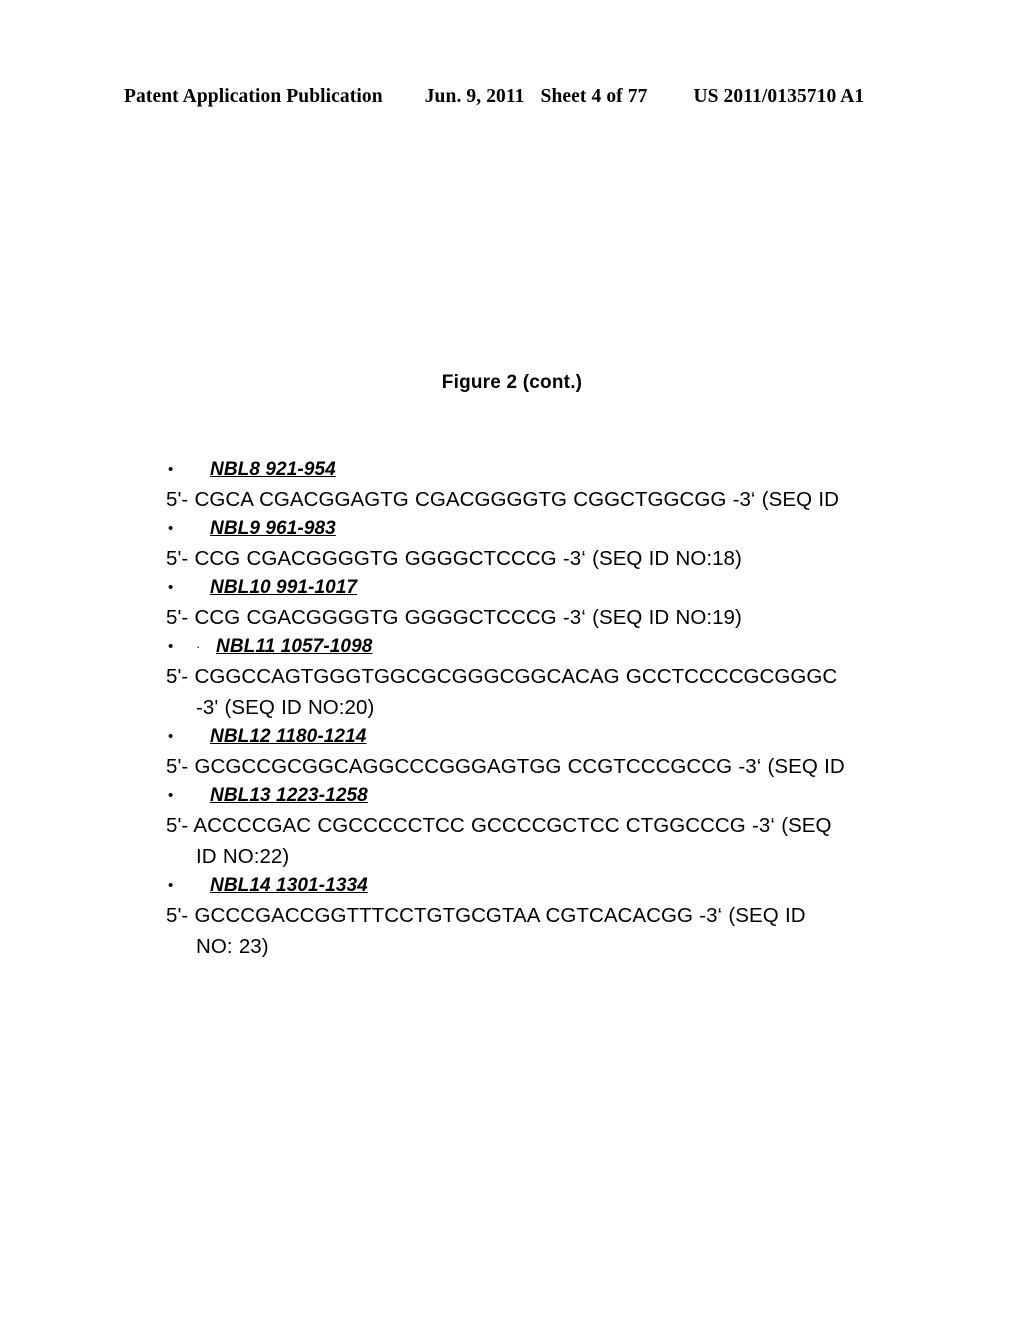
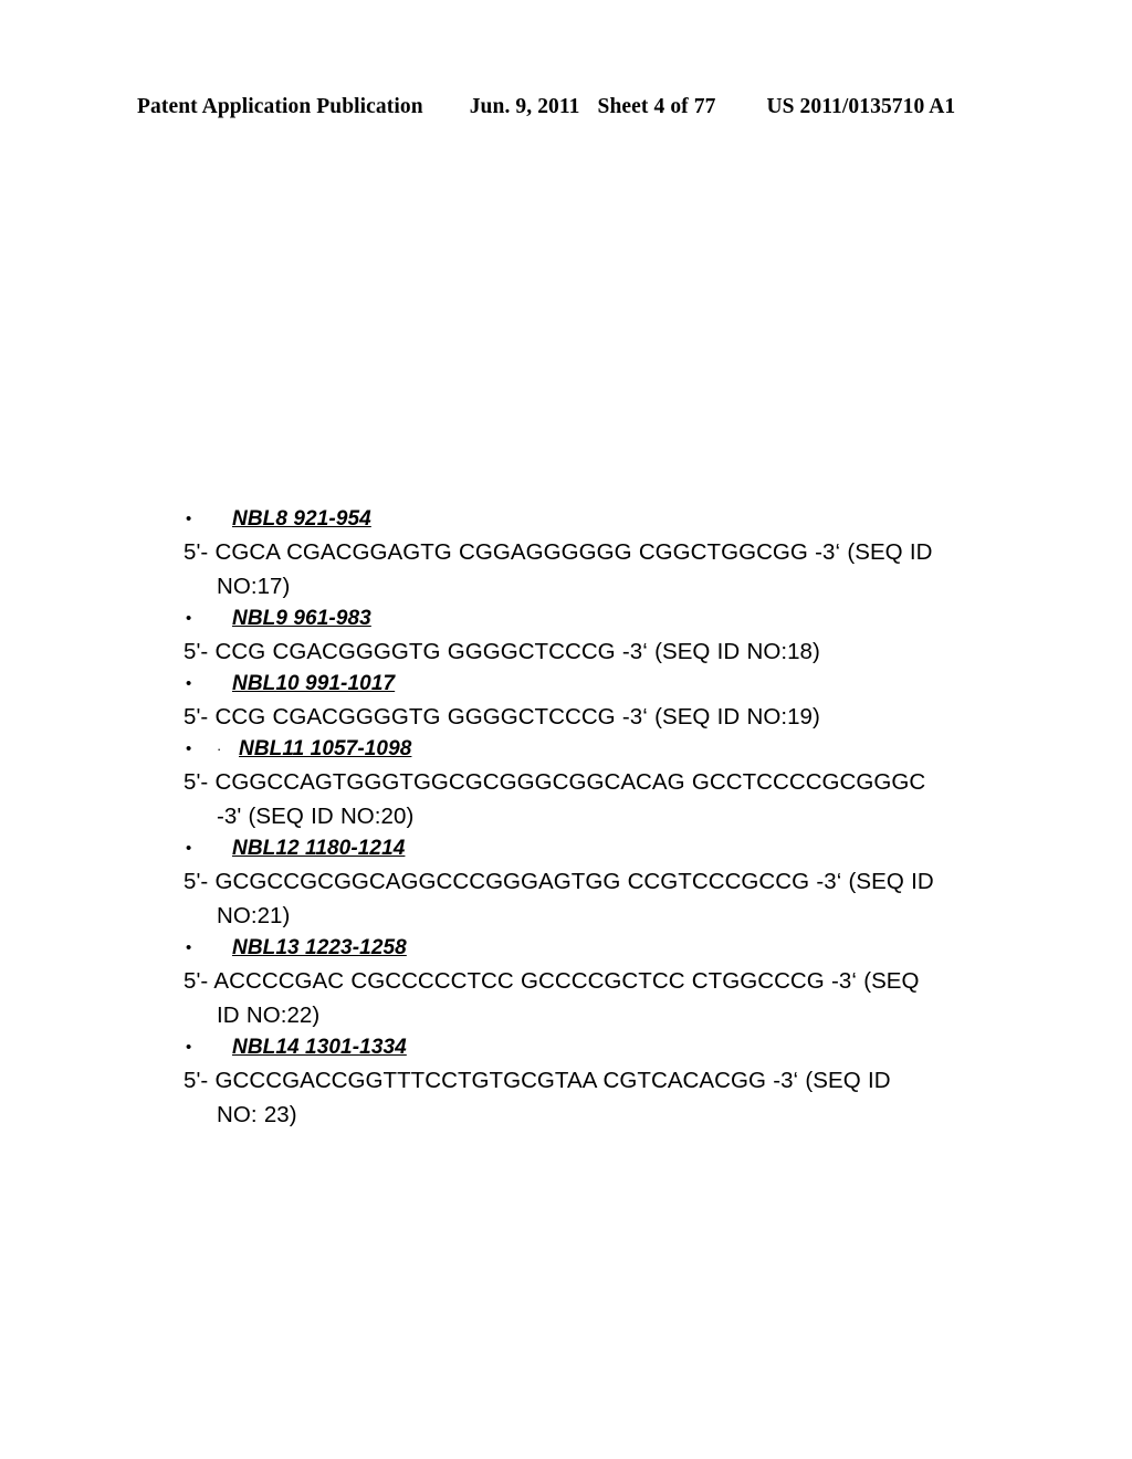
  Patent Application Publication
  Jun. 9, 2011
  Sheet 4 of 77
  US 2011/0135710 A1
- Figure 2 (cont.)
  •
  NBL8 921-954
- 5'- CGCA CGACGGAGTG CGACGGGGTG CGGCTGGCGG -3‘ (SEQ ID
+ 5'- CGCA CGACGGAGTG CGGAGGGGGG CGGCTGGCGG -3‘ (SEQ ID
+ NO:17)
  •
  NBL9 961-983
  5'- CCG CGACGGGGTG GGGGCTCCCG -3‘ (SEQ ID NO:18)
  •
  NBL10 991-1017
  5'- CCG CGACGGGGTG GGGGCTCCCG -3‘ (SEQ ID NO:19)
  •
  ·
  NBL11 1057-1098
  5'- CGGCCAGTGGGTGGCGCGGGCGGCACAG GCCTCCCCGCGGGC
  -3' (SEQ ID NO:20)
  •
  NBL12 1180-1214
  5'- GCGCCGCGGCAGGCCCGGGAGTGG CCGTCCCGCCG -3‘ (SEQ ID
+ NO:21)
  •
  NBL13 1223-1258
  5'- ACCCCGAC CGCCCCCTCC GCCCCGCTCC CTGGCCCG -3‘ (SEQ
  ID NO:22)
  •
  NBL14 1301-1334
  5'- GCCCGACCGGTTTCCTGTGCGTAA CGTCACACGG -3‘ (SEQ ID
  NO: 23)
